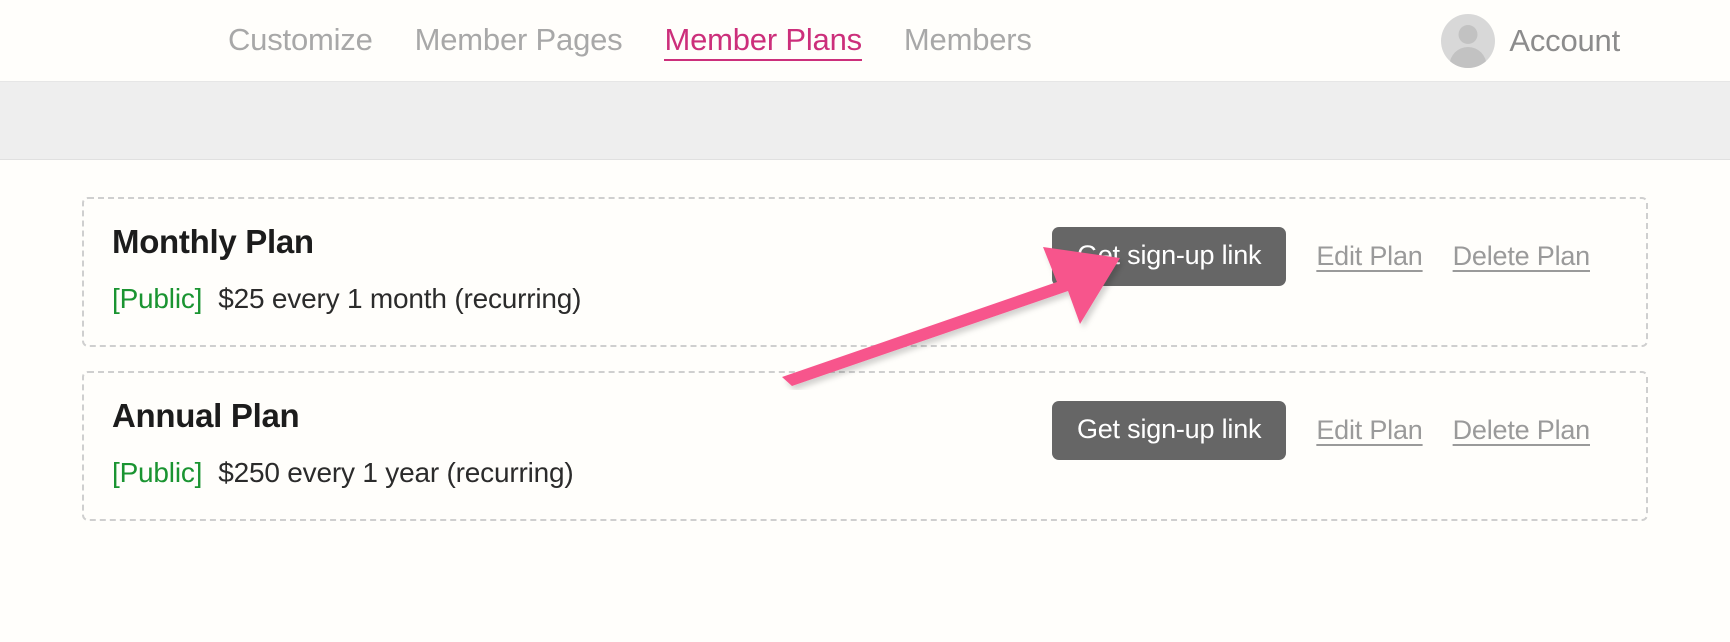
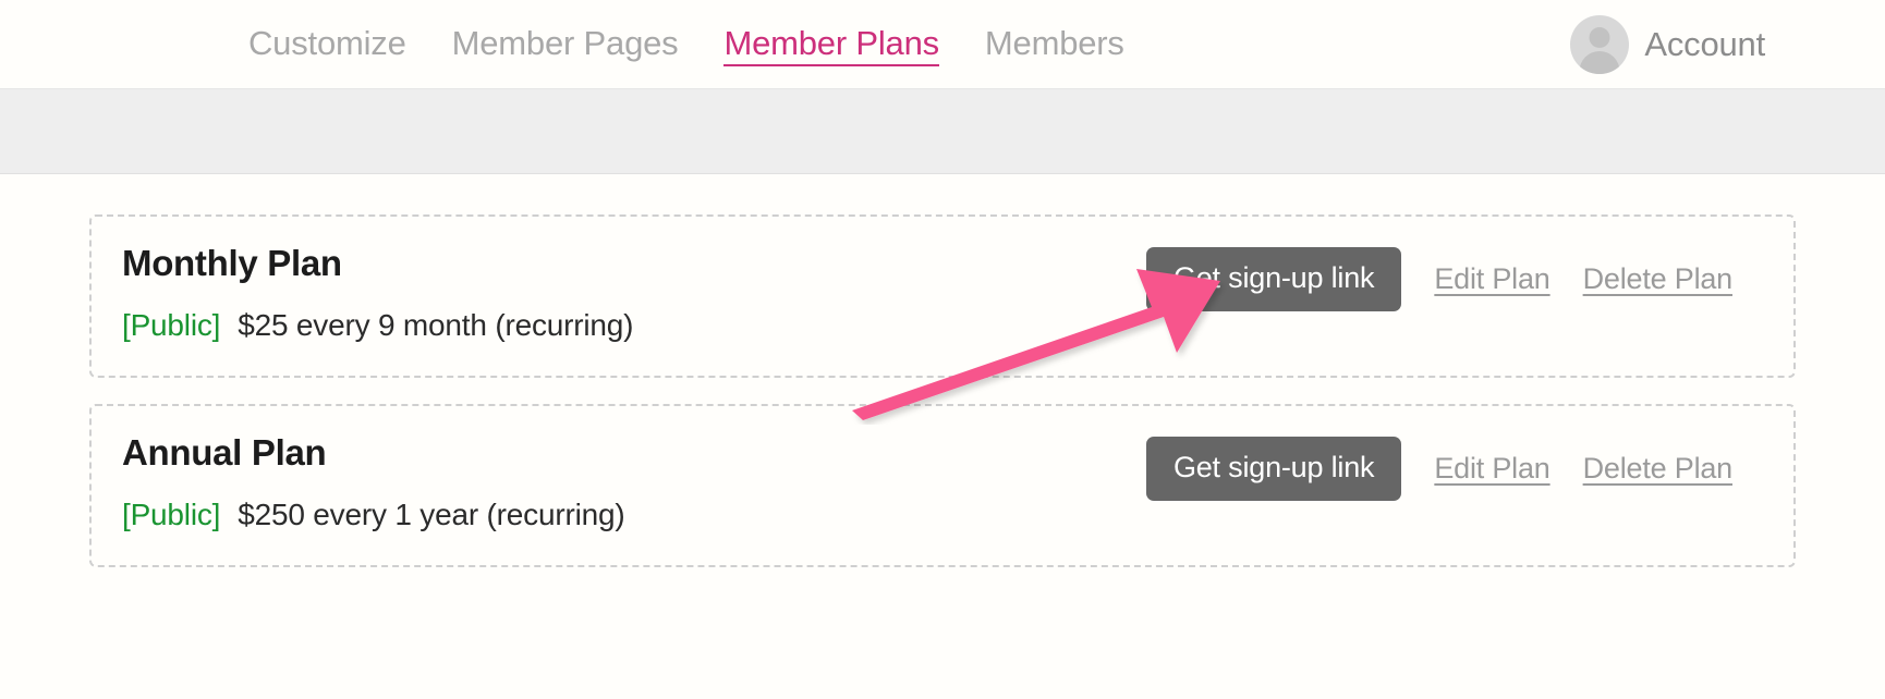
  Customize
  Member Pages
  Member Plans
  Members
  Account
  Monthly Plan
- [Public] $25 every 1 month (recurring)
+ [Public] $25 every 9 month (recurring)
  et sign-up link
  Edit Plan
  Delete Plan
  Annual Plan
  [Public] $250 every 1 year (recurring)
  Get sign-up link
  Edit Plan
  Delete Plan
